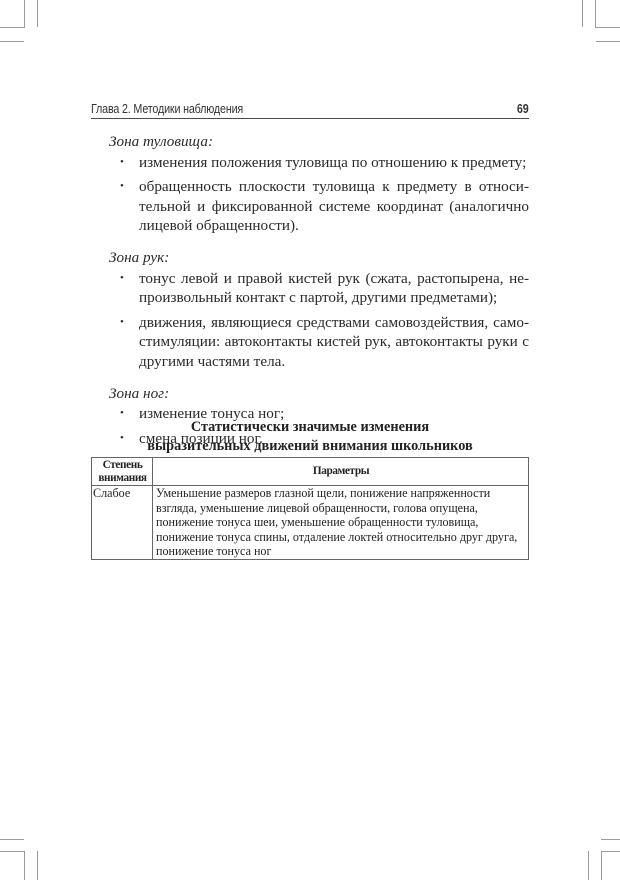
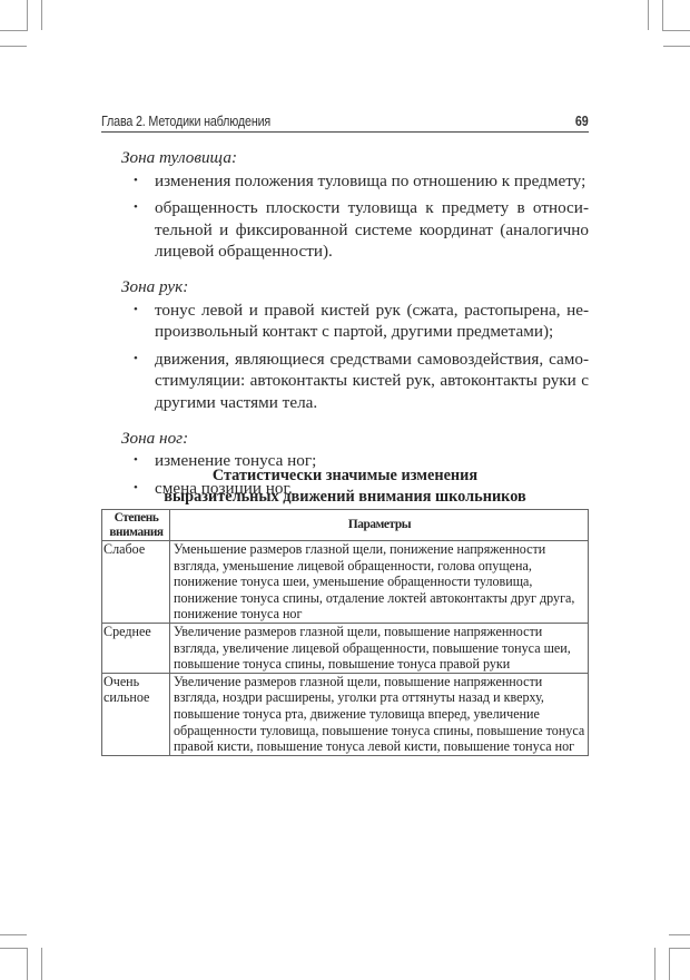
  Глава 2. Методики наблюдения
  69
  Зона туловища:
  •
  изменения положения туловища по отношению к предмету;
  •
  обращенность плоскости туловища к предмету в относи­ельной и фиксированной системе координат (аналогично лицевой обращенности).
  Зона рук:
  •
  тонус левой и правой кистей рук (сжата, растопырена, не­роизвольный контакт с партой, другими предметами);
  •
  движения, являющиеся средствами самовоздействия, само­стимуляции: автоконтакты кистей рук, автоконтакты руки с другими частями тела.
  Зона ног:
  •
  изменение тонуса ног;
  •
  смена позиции ног.
  Статистически значимые изменения
  выразительных движений внимания школьников
  Степень внимания	Параметры
- Слабое	Уменьшение размеров глазной щели, понижение напряженности взгляда, уменьшение лицевой обращенности, голова опущена, понижение тонуса шеи, уменьшение обращенности туловища, понижение тонуса спины, отдаление локтей относительно друг друга, понижение тонуса ног
+ Слабое	Уменьшение размеров глазной щели, понижение напряженности взгляда, уменьшение лицевой обращенности, голова опущена, понижение тонуса шеи, уменьшение обращенности туловища, понижение тонуса спины, отдаление локтей автоконтакты друг друга, понижение тонуса ног
+ Среднее	Увеличение размеров глазной щели, повышение напряженности взгляда, увеличение лицевой обращенности, повышение тонуса шеи, повышение тонуса спины, повышение тонуса правой руки
+ Очень сильное	Увеличение размеров глазной щели, повышение напряженности взгляда, ноздри расширены, уголки рта оттянуты назад и кверху, повышение тонуса рта, движение туловища вперед, увеличение обращенности туловища, повышение тонуса спины, повышение тонуса правой кисти, повышение тонуса левой кисти, повышение тонуса ног
